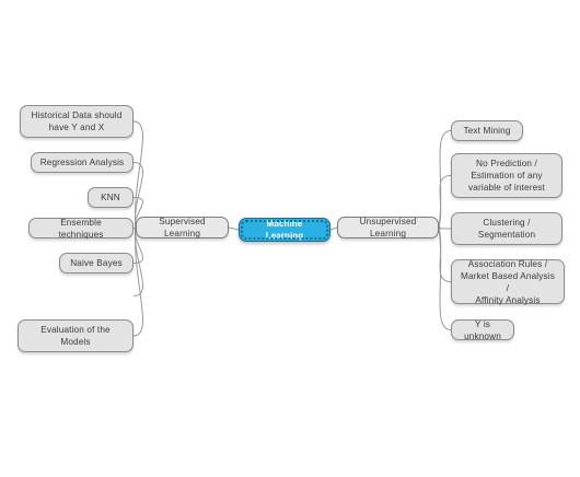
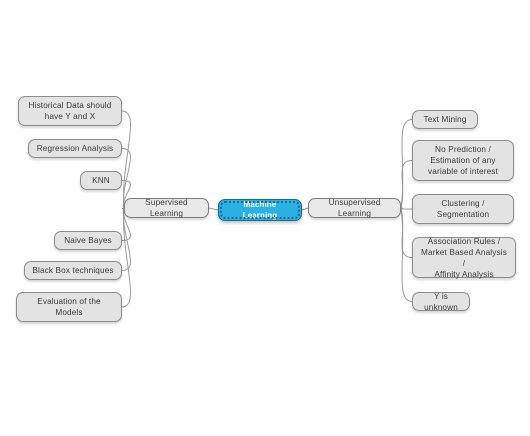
  Machine Learning
  Supervised Learning
  Unsupervised Learning
  Historical Data should
  have Y and X
  Regression Analysis
  KNN
- Ensemble techniques
  Naive Bayes
+ Black Box techniques
  Evaluation of the
  Models
  Text Mining
  No Prediction /
  Estimation of any
  variable of interest
  Clustering /
  Segmentation
  Association Rules /
  Market Based Analysis /
  Affinity Analysis
  Y is unknown
